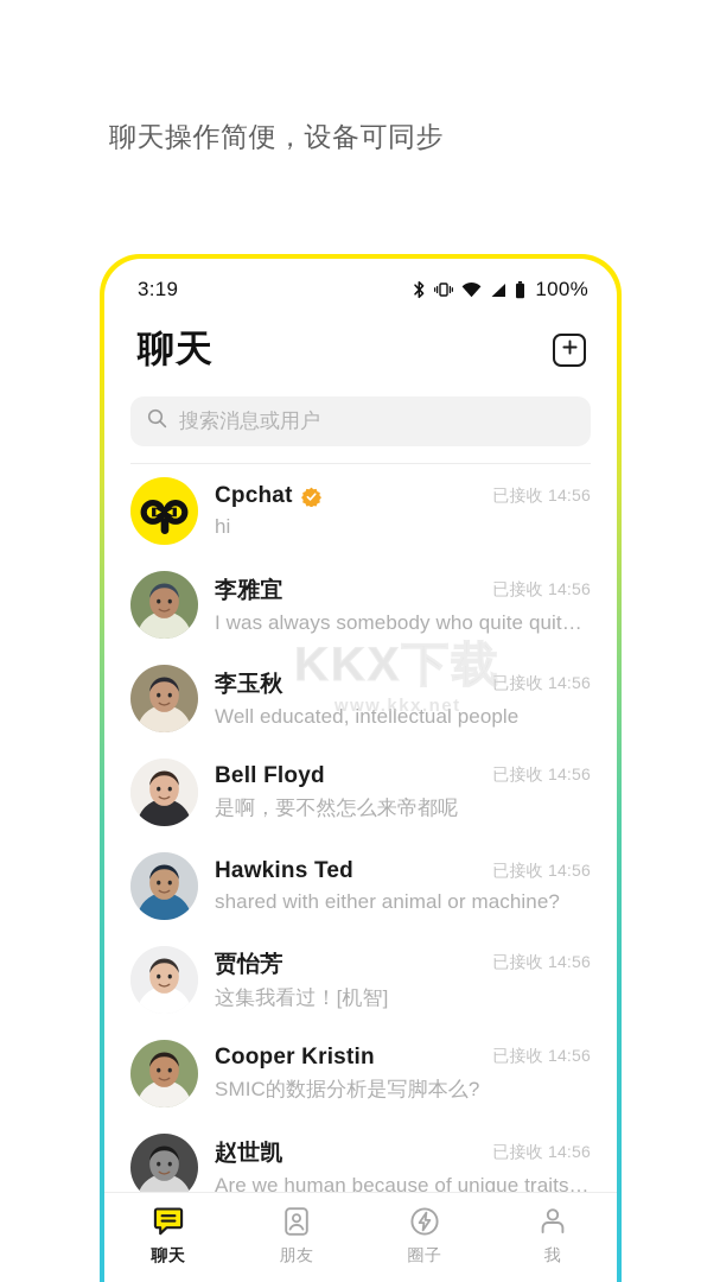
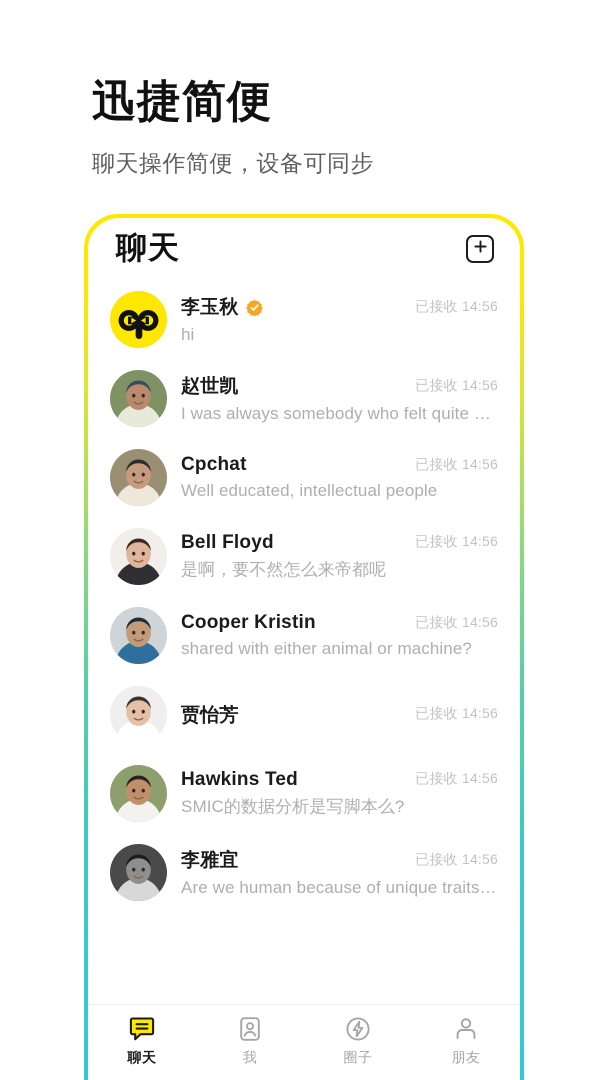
+ 迅捷简便
  聊天操作简便，设备可同步
- 3:19
- 100%
  聊天
- 搜索消息或用户
- Cpchat
+ 李玉秋
  已接收 14:56
  hi
- 李雅宜
+ 赵世凯
  已接收 14:56
- I was always somebody who quite quite …
+ I was always somebody who felt quite …
- 李玉秋
+ Cpchat
  已接收 14:56
  Well educated, intellectual people
  Bell Floyd
  已接收 14:56
  是啊，要不然怎么来帝都呢
- Hawkins Ted
+ Cooper Kristin
  已接收 14:56
  shared with either animal or machine?
  贾怡芳
  已接收 14:56
- 这集我看过！[机智]
- Cooper Kristin
+ Hawkins Ted
  已接收 14:56
  SMIC的数据分析是写脚本么?
- 赵世凯
+ 李雅宜
  已接收 14:56
  Are we human because of unique traits a
- KKX下载
- www.kkx.net
  聊天
- 朋友
+ 我
  圈子
- 我
+ 朋友
